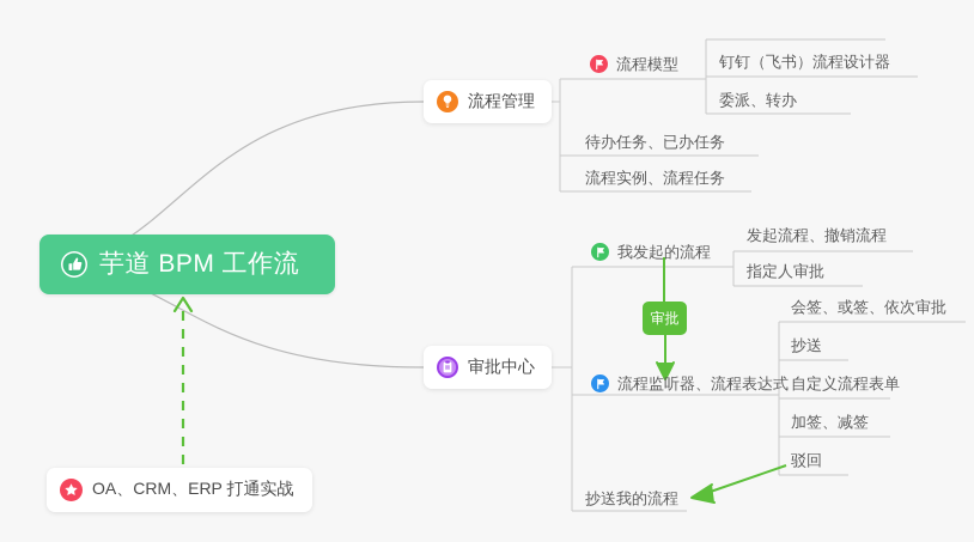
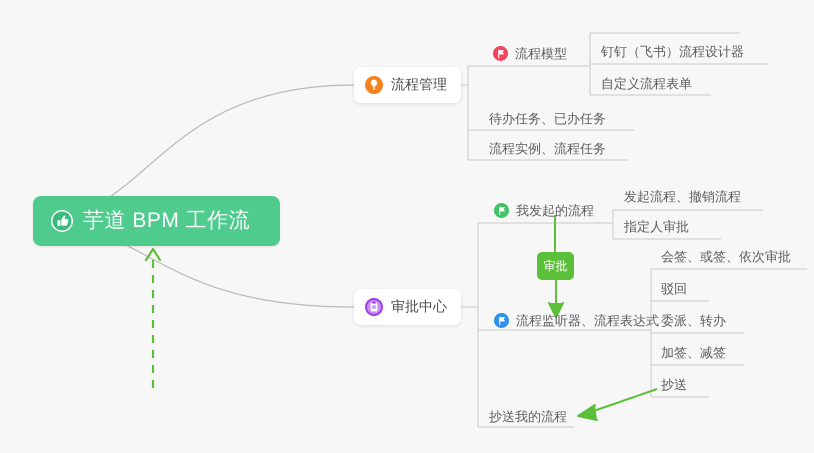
  芋道 BPM 工作流
  流程管理
  审批中心
- OA、CRM、ERP 打通实战
  流程模型
  待办任务、已办任务
  流程实例、流程任务
  钉钉（飞书）流程设计器
- 委派、转办
+ 自定义流程表单
  我发起的流程
  流程监听器、流程表达式
  抄送我的流程
  发起流程、撤销流程
  指定人审批
  会签、或签、依次审批
- 抄送
+ 驳回
- 自定义流程表单
+ 委派、转办
  加签、减签
- 驳回
+ 抄送
  审批
